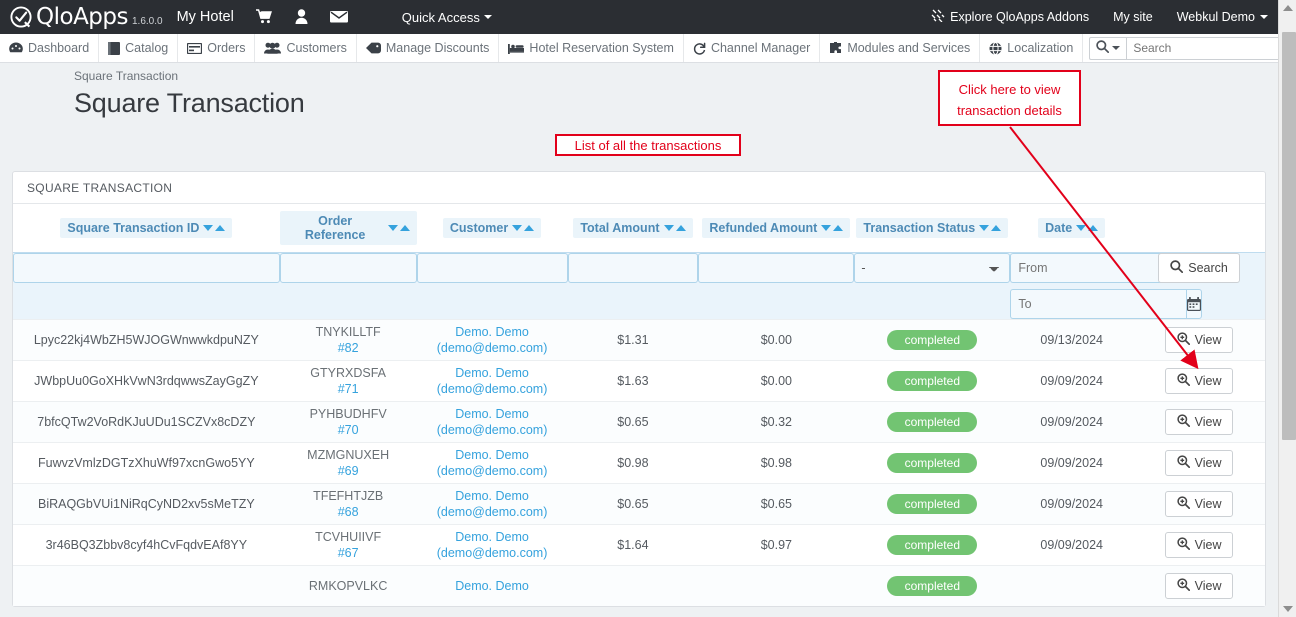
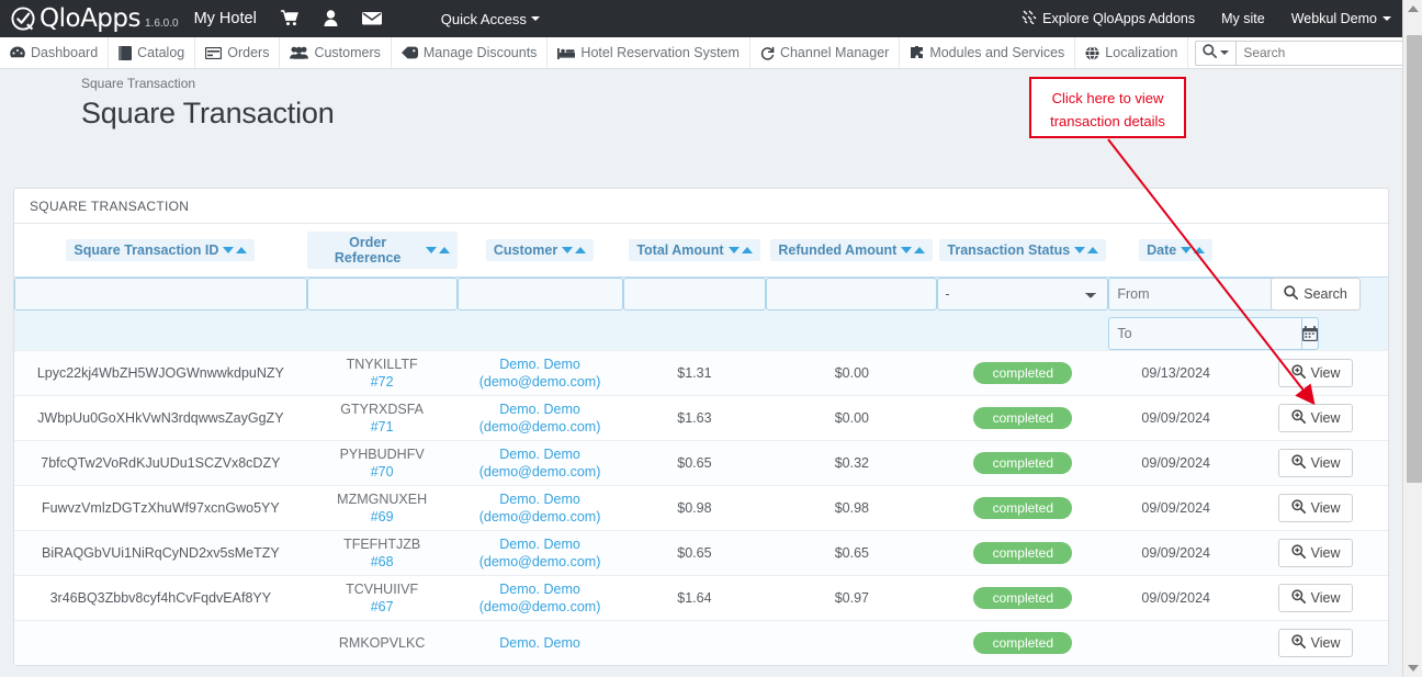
  QloApps
  1.6.0.0
  My Hotel
  Quick Access
  Explore QloApps Addons
  My site
  Webkul Demo
  Dashboard
  Catalog
  Orders
  Customers
  Manage Discounts
  Hotel Reservation System
  Channel Manager
  Modules and Services
  Localization
  Search
  Square Transaction
  Square Transaction
  SQUARE TRANSACTION
  Square Transaction ID	Order Reference	Customer	Total Amount	Refunded Amount	Transaction Status	Date
  					-	From To	Search
- Lpyc22kj4WbZH5WJOGWnwwkdpuNZY	TNYKILLTF #82	Demo. Demo (demo@demo.com)	$1.31	$0.00	completed	09/13/2024	View
+ Lpyc22kj4WbZH5WJOGWnwwkdpuNZY	TNYKILLTF #72	Demo. Demo (demo@demo.com)	$1.31	$0.00	completed	09/13/2024	View
  JWbpUu0GoXHkVwN3rdqwwsZayGgZY	GTYRXDSFA #71	Demo. Demo (demo@demo.com)	$1.63	$0.00	completed	09/09/2024	View
  7bfcQTw2VoRdKJuUDu1SCZVx8cDZY	PYHBUDHFV #70	Demo. Demo (demo@demo.com)	$0.65	$0.32	completed	09/09/2024	View
  FuwvzVmlzDGTzXhuWf97xcnGwo5YY	MZMGNUXEH #69	Demo. Demo (demo@demo.com)	$0.98	$0.98	completed	09/09/2024	View
  BiRAQGbVUi1NiRqCyND2xv5sMeTZY	TFEFHTJZB #68	Demo. Demo (demo@demo.com)	$0.65	$0.65	completed	09/09/2024	View
  3r46BQ3Zbbv8cyf4hCvFqdvEAf8YY	TCVHUIIVF #67	Demo. Demo (demo@demo.com)	$1.64	$0.97	completed	09/09/2024	View
  	RMKOPVLKC	Demo. Demo			completed		View
- List of all the transactions
  Click here to view
  transaction details
